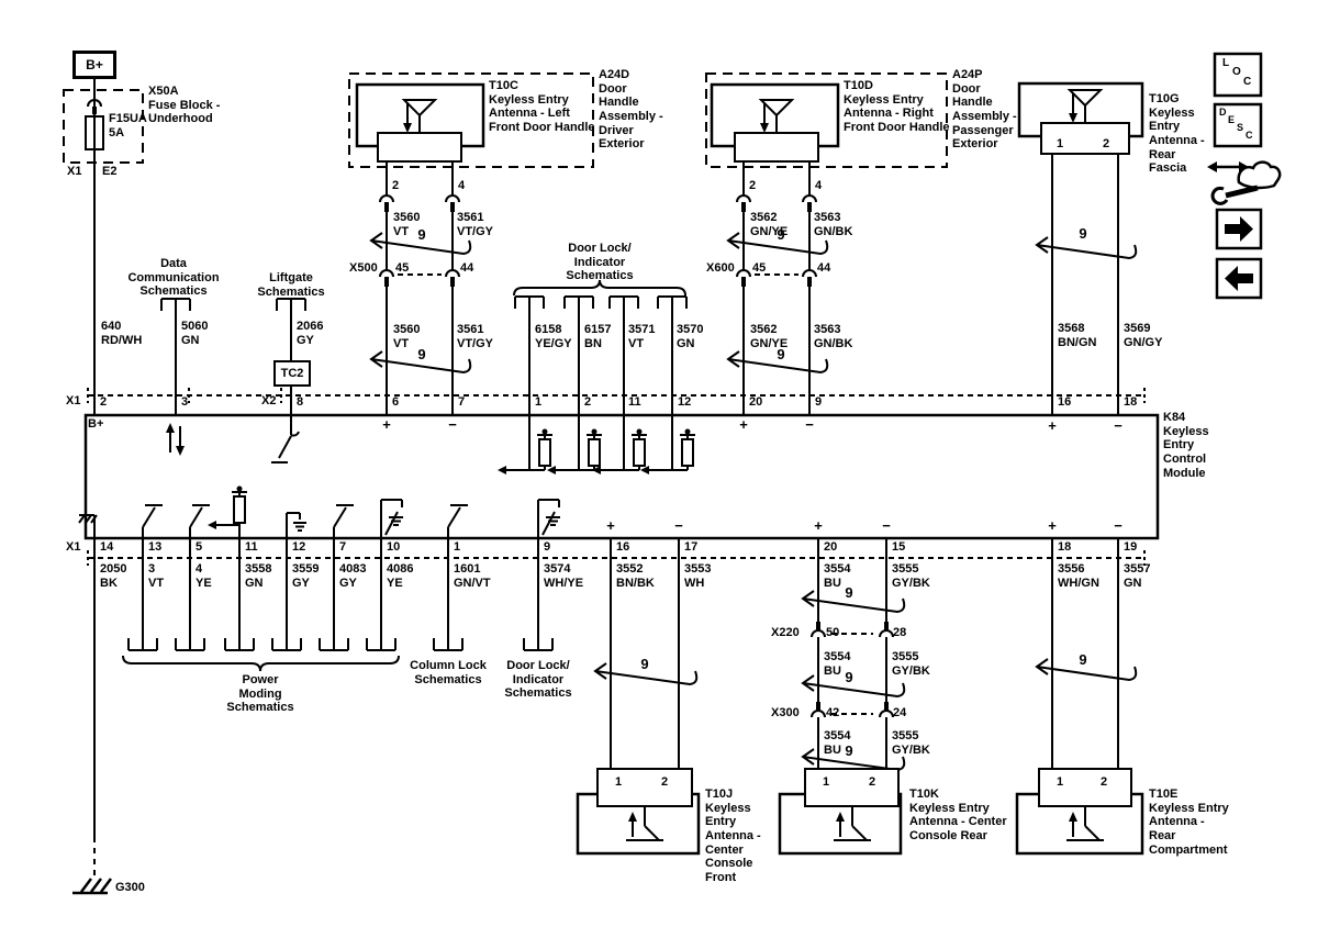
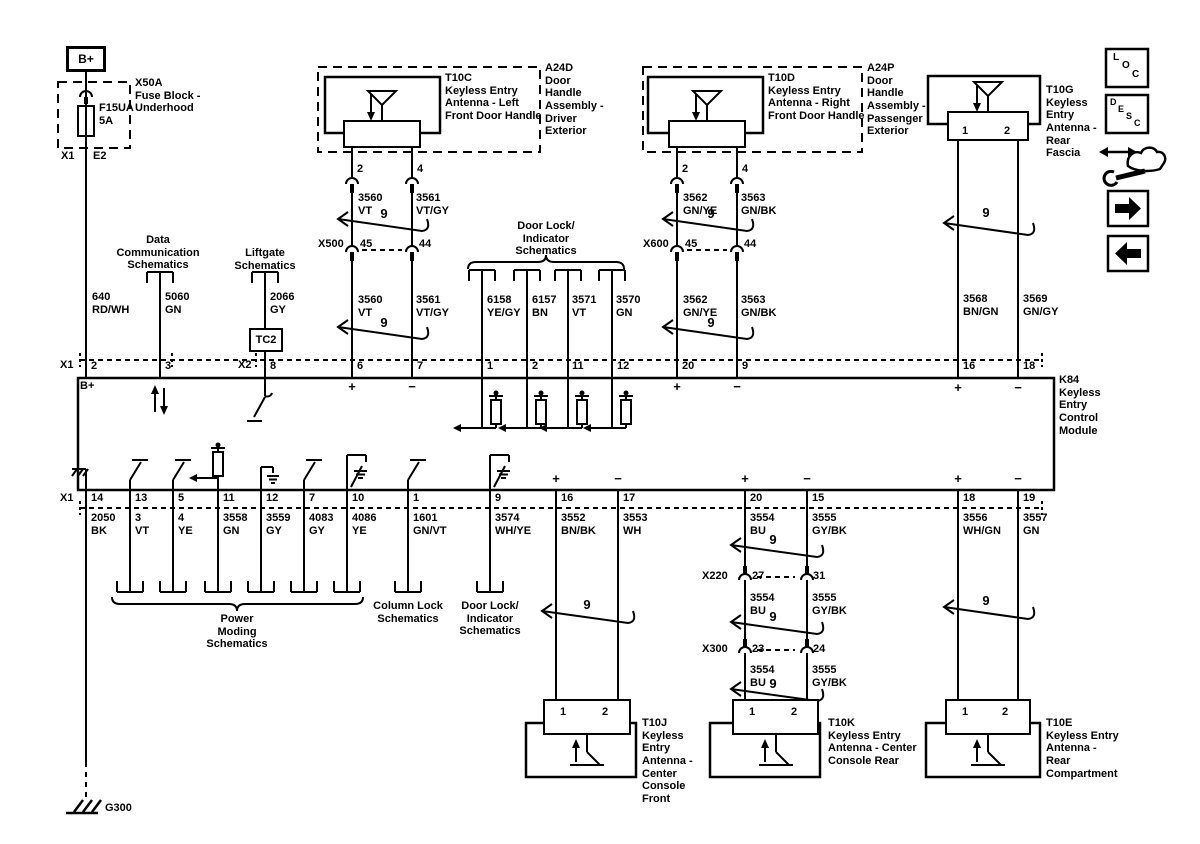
  B+
  X50A
  Fuse Block -
  Underhood
  F15UA
  5A
  X1
  E2
  640
  RD/WH
  G300
  Data
  Communication
  Schematics
  Liftgate
  Schematics
  Door Lock/
  Indicator
  Schematics
  TC2
  Power
  Moding
  Schematics
  Column Lock
  Schematics
  Door Lock/
  Indicator
  Schematics
  T10C
  Keyless Entry
  Antenna - Left
  Front Door Handle
  A24D
  Door
  Handle
  Assembly -
  Driver
  Exterior
  T10D
  Keyless Entry
  Antenna - Right
  Front Door Handle
  A24P
  Door
  Handle
  Assembly -
  Passenger
  Exterior
  T10G
  Keyless
  Entry
  Antenna -
  Rear
  Fascia
  K84
  Keyless
  Entry
  Control
  Module
  T10J
  Keyless
  Entry
  Antenna -
  Center
  Console
  Front
  T10K
  Keyless Entry
  Antenna - Center
  Console Rear
  T10E
  Keyless Entry
  Antenna -
  Rear
  Compartment
  2
  4
  2
  4
  1
  2
  1
  2
  1
  2
  1
  2
  X500
  45
  44
  X600
  45
  44
  X220
- 50
+ 27
- 28
+ 31
  X300
- 42
+ 23
  24
  5060
  GN
  2066
  GY
  3560
  VT
  3561
  VT/GY
  3560
  VT
  3561
  VT/GY
  6158
  YE/GY
  6157
  BN
  3571
  VT
  3570
  GN
  3562
  GN/YE
  3563
  GN/BK
  3562
  GN/YE
  3563
  GN/BK
  3568
  BN/GN
  3569
  GN/GY
  X1
  2
  3
  X2
  8
  6
  7
  1
  2
  11
  12
  20
  9
  16
  18
  B+
  +
  −
  +
  −
  +
  −
  +
  −
  +
  −
  +
  −
  X1
  14
  13
  5
  11
  12
  7
  10
  1
  9
  16
  17
  20
  15
  18
  19
  2050
  BK
  3
  VT
  4
  YE
  3558
  GN
  3559
  GY
  4083
  GY
  4086
  YE
  1601
  GN/VT
  3574
  WH/YE
  3552
  BN/BK
  3553
  WH
  3554
  BU
  3555
  GY/BK
  3554
  BU
  3555
  GY/BK
  3554
  BU
  3555
  GY/BK
  3556
  WH/GN
  3557
  GN
  9
  9
  9
  9
  9
  9
  9
  9
  9
  9
  L
  O
  C
  D
  E
  S
  C
